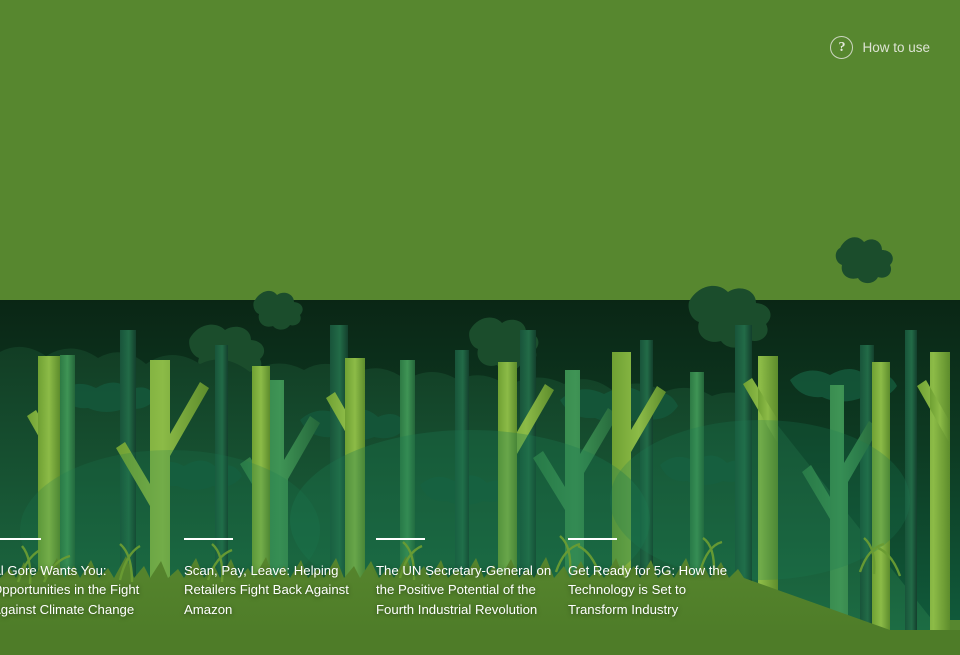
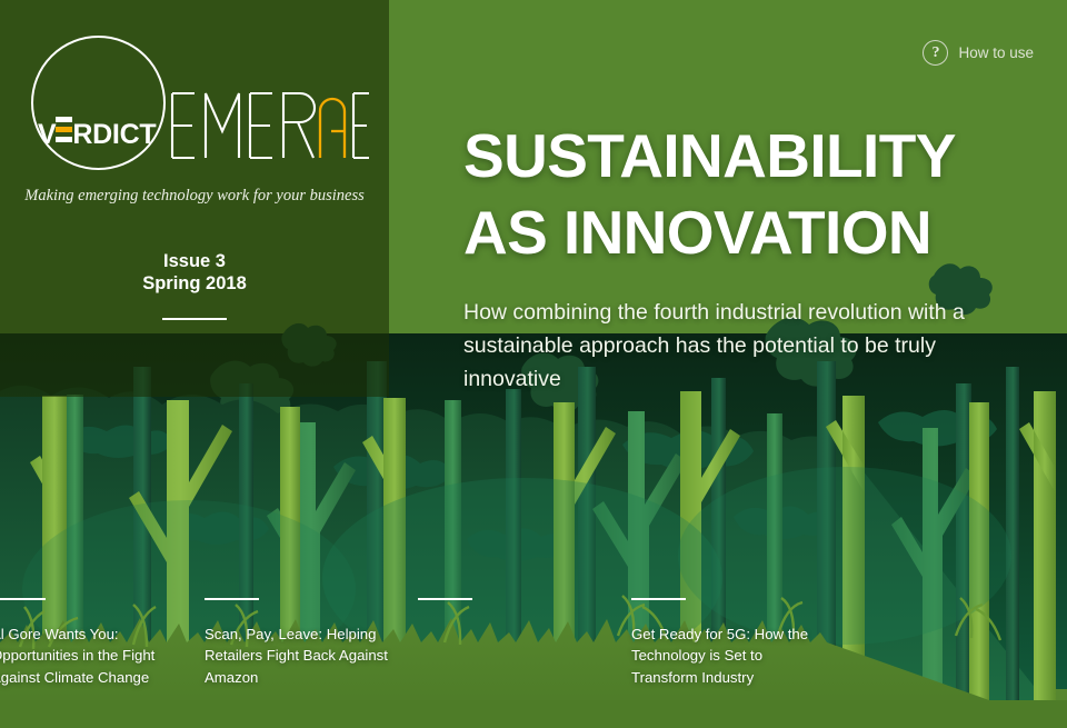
+ V
+ R
+ D
+ I
+ C
+ T
+ Making emerging technology work for your business
+ Issue 3
+ Spring 2018
  ?
  How to use
+ SUSTAINABILITY
+ AS INNOVATION
+ How combining the fourth industrial revolution with a sustainable approach has the potential to be truly innovative
  l Gore Wants You: pportunities in the Fight gainst Climate Change
  Scan, Pay, Leave: Helping Retailers Fight Back Against Amazon
- The UN Secretary-General on the Positive Potential of the Fourth Industrial Revolution
  Get Ready for 5G: How the Technology is Set to Transform Industry
